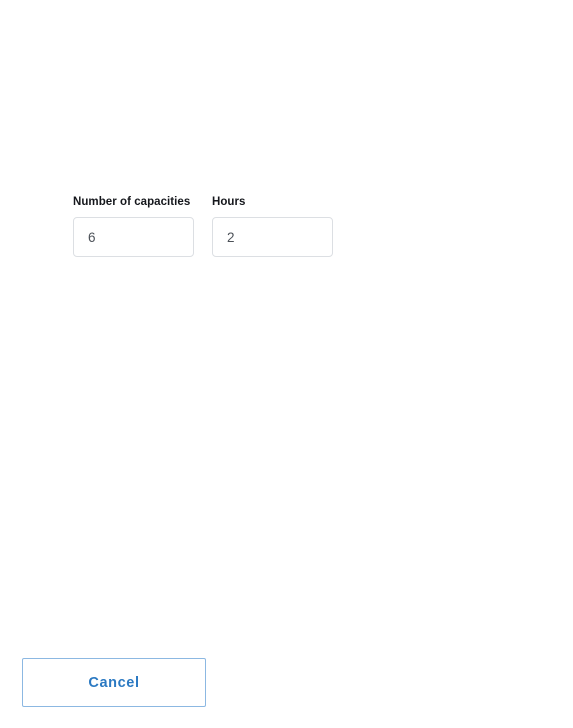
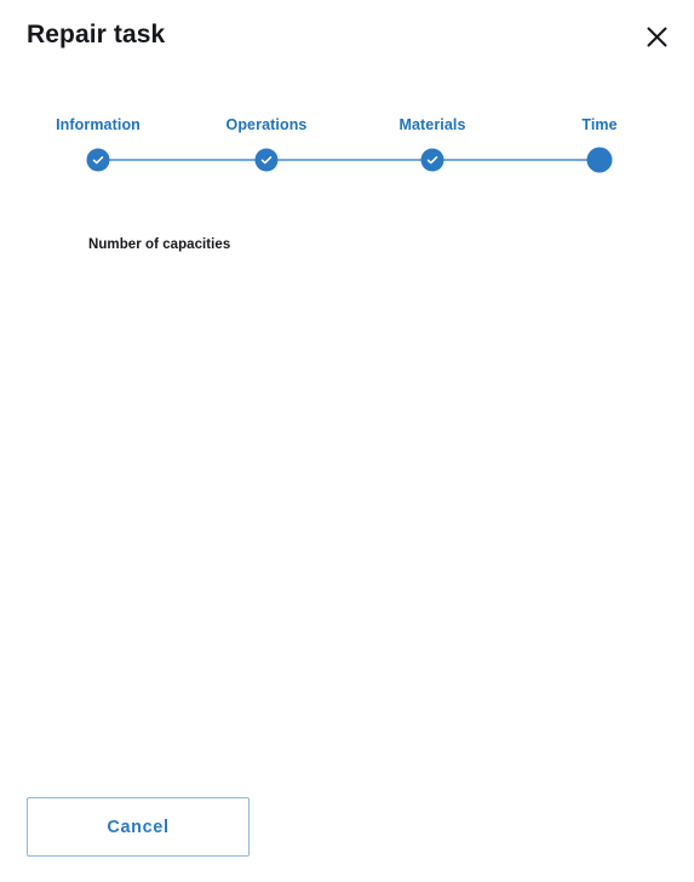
+ Repair task
+ Information
+ Operations
+ Materials
+ Time
  Number of capacities
- 6
- Hours
- 2
  Cancel
